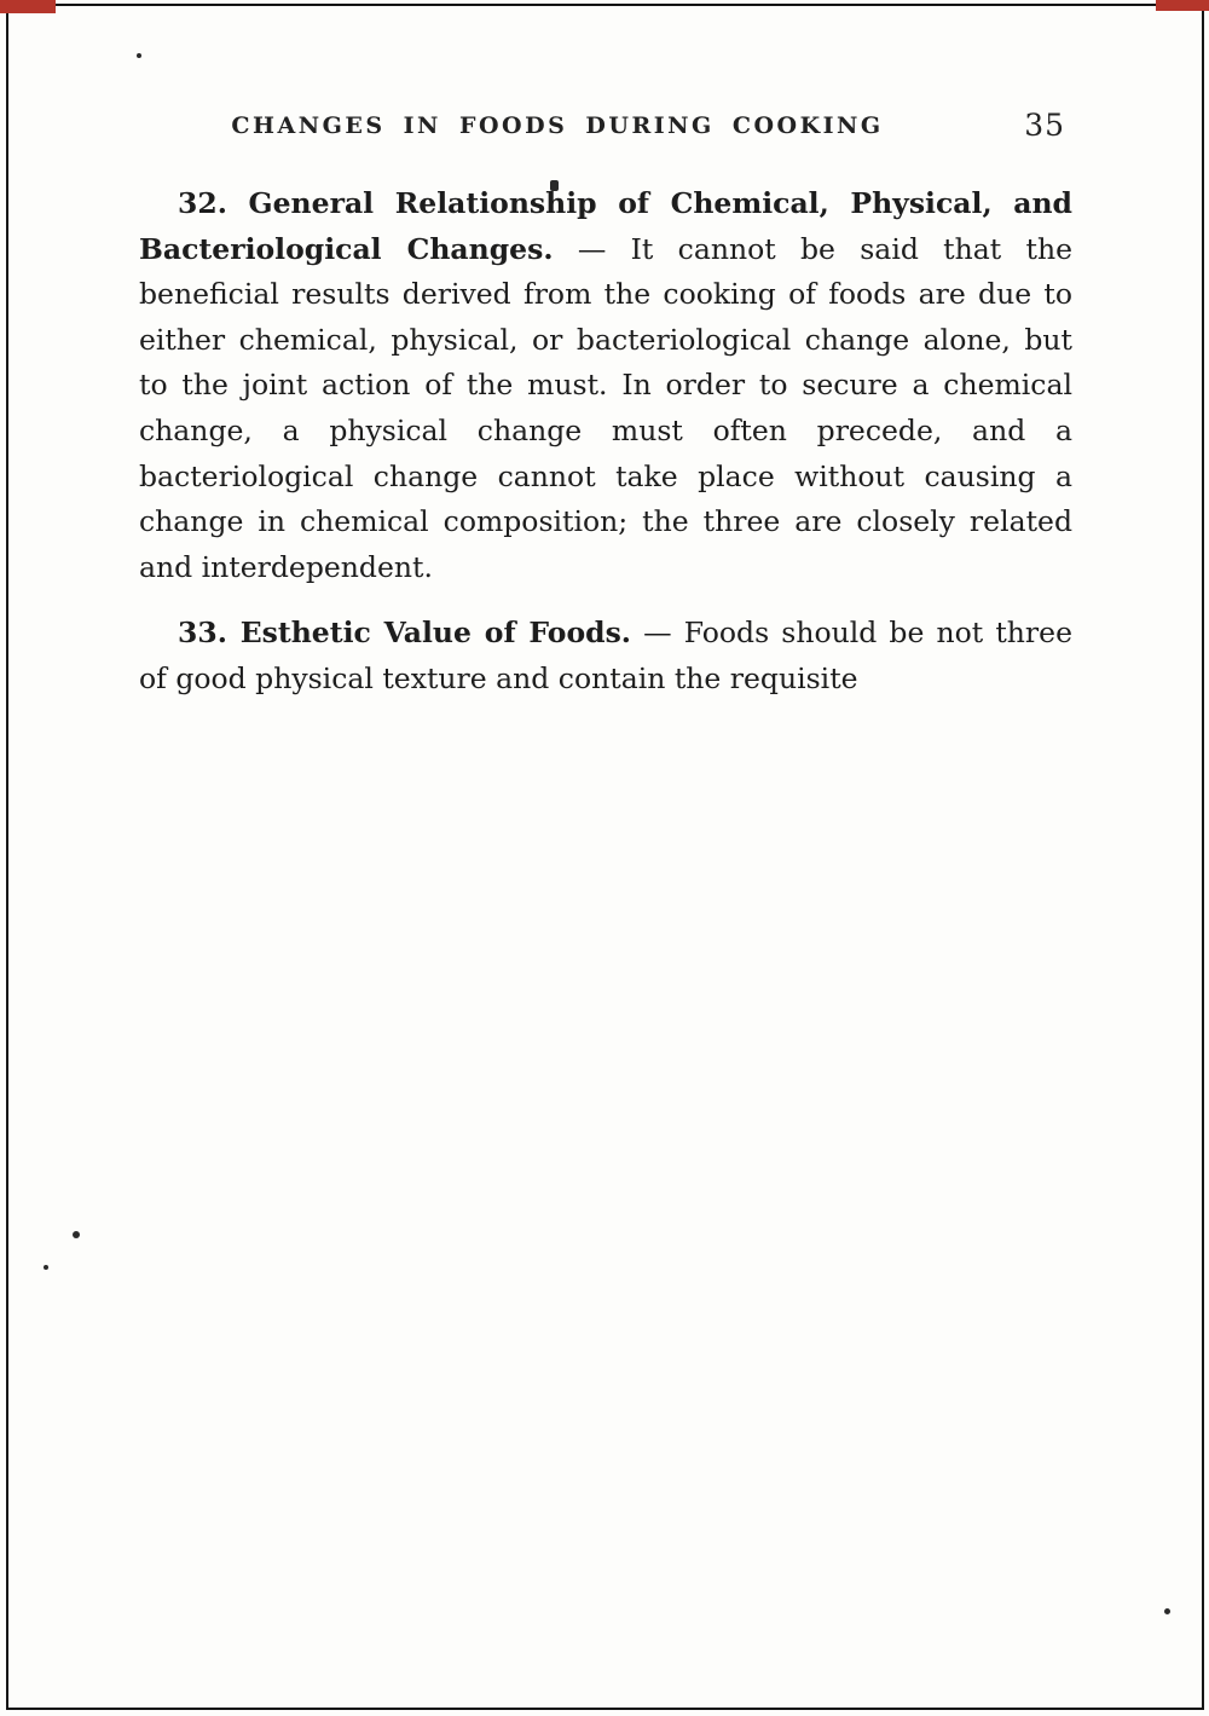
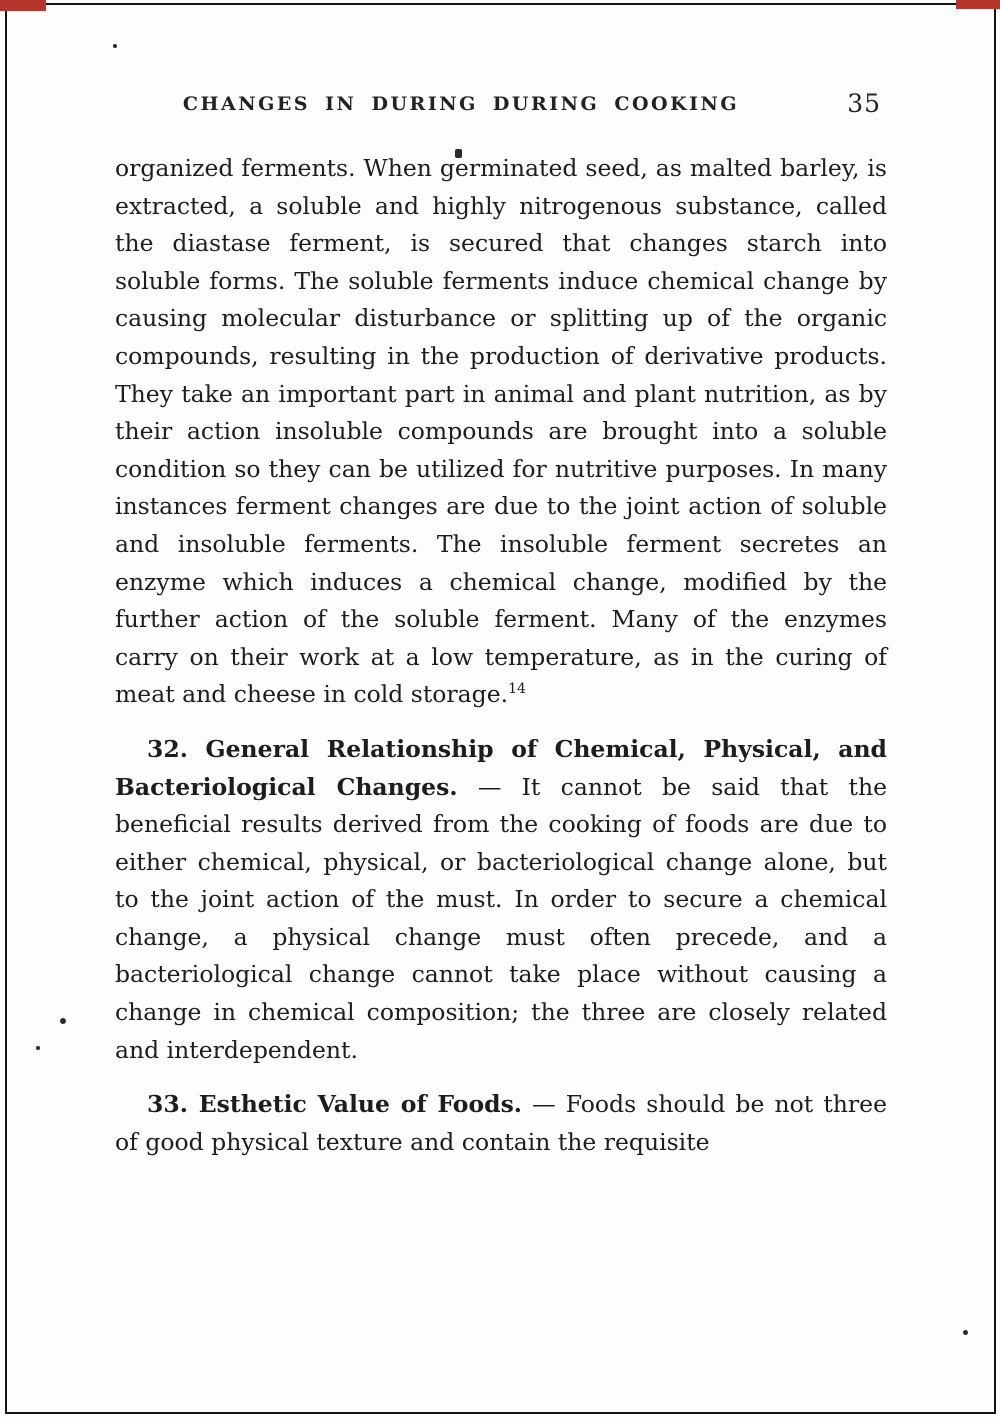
- CHANGES IN FOODS DURING COOKING
+ CHANGES IN DURING DURING COOKING
  35
+ organized ferments. When germinated seed, as malted barley, is extracted, a soluble and highly nitrogenous substance, called the diastase ferment, is secured that changes starch into soluble forms. The soluble ferments induce chemical change by causing molecular disturbance or splitting up of the organic compounds, resulting in the production of derivative products. They take an important part in animal and plant nutrition, as by their action insoluble compounds are brought into a soluble condition so they can be utilized for nutritive purposes. In many instances ferment changes are due to the joint action of soluble and insoluble ferments. The insoluble ferment secretes an enzyme which induces a chemical change, modified by the further action of the soluble ferment. Many of the enzymes carry on their work at a low temperature, as in the curing of meat and cheese in cold storage.14
  32. General Relationship of Chemical, Physical, and Bacteriological Changes. — It cannot be said that the beneficial results derived from the cooking of foods are due to either chemical, physical, or bacteriological change alone, but to the joint action of the must. In order to secure a chemical change, a physical change must often precede, and a bacteriological change cannot take place without causing a change in chemical composition; the three are closely related and interdependent.
  33. Esthetic Value of Foods. — Foods should be not three of good physical texture and contain the requisite
